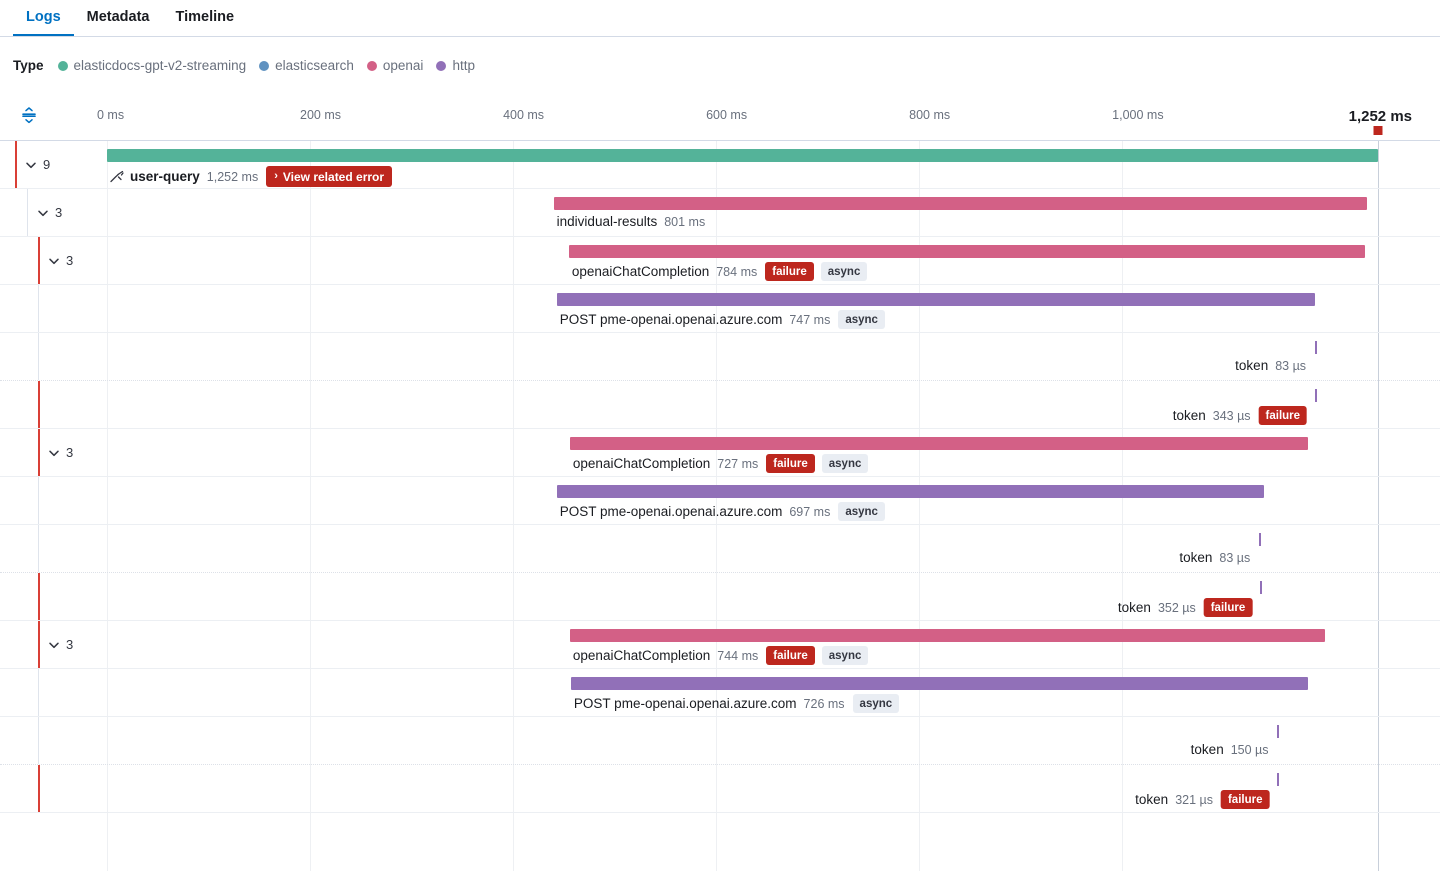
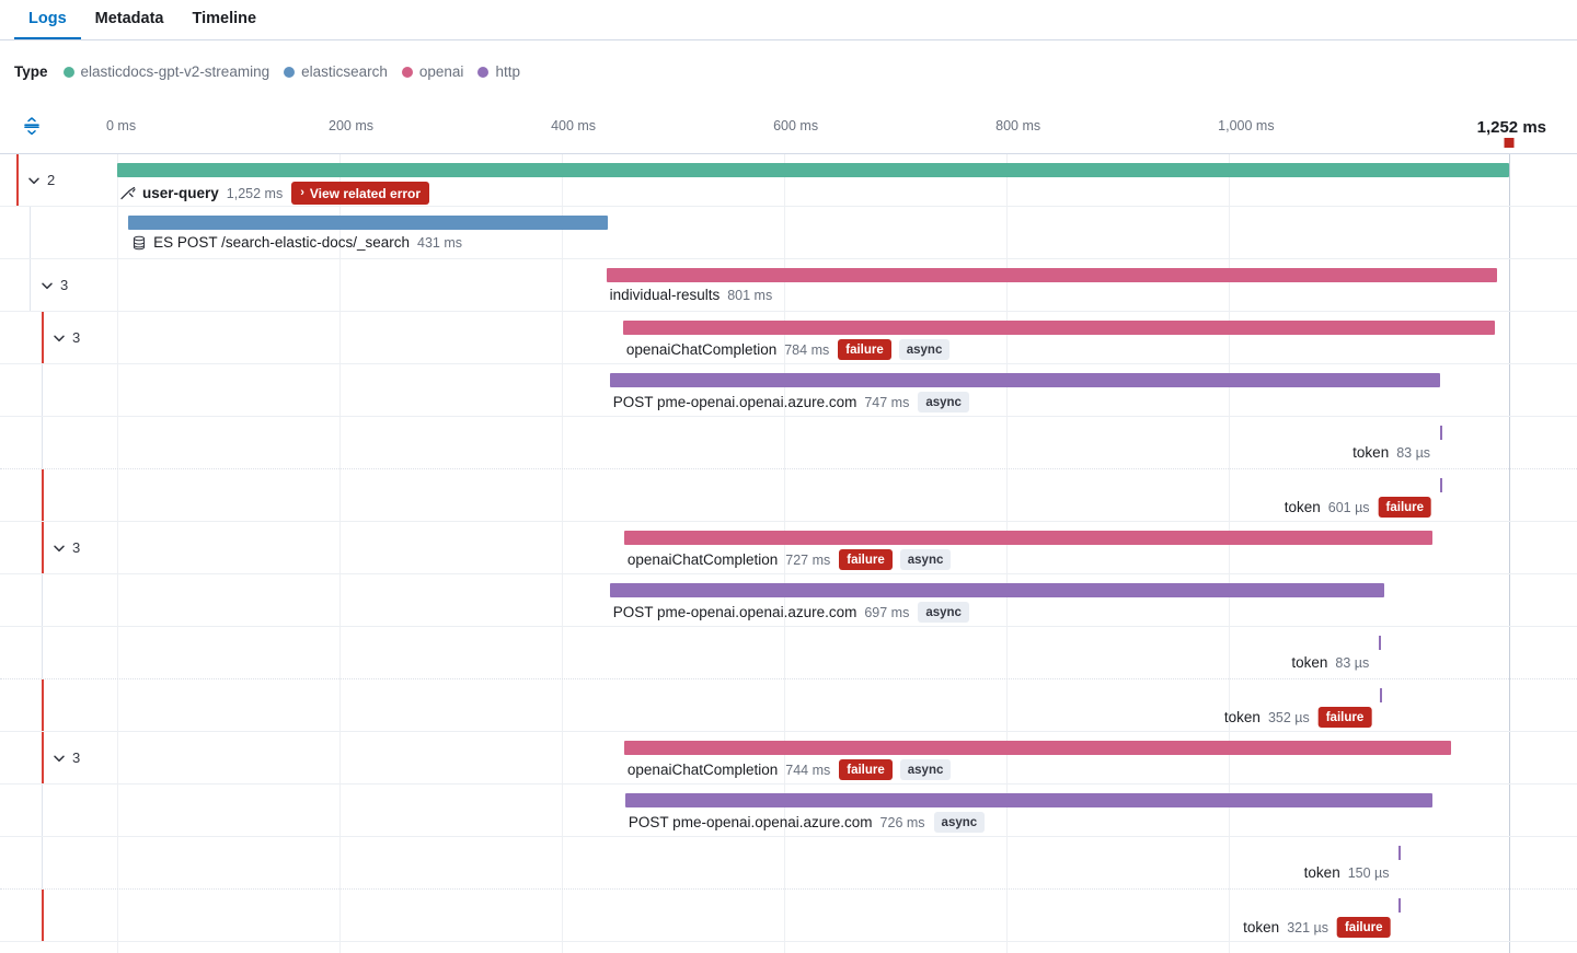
  Logs
  Metadata
  Timeline
  Type
  elasticdocs-gpt-v2-streaming
  elasticsearch
  openai
  http
  0 ms
  200 ms
  400 ms
  600 ms
  800 ms
  1,000 ms
  1,252 ms
- 9
+ 2
  user-query
  1,252 ms
  ›
  View related error
+ ES POST /search-elastic-docs/_search
+ 431 ms
  3
  individual-results
  801 ms
  3
  openaiChatCompletion
  784 ms
  failure
  async
  POST pme-openai.openai.azure.com
  747 ms
  async
  token
  83 µs
  token
- 343 µs
+ 601 µs
  failure
  3
  openaiChatCompletion
  727 ms
  failure
  async
  POST pme-openai.openai.azure.com
  697 ms
  async
  token
  83 µs
  token
  352 µs
  failure
  3
  openaiChatCompletion
  744 ms
  failure
  async
  POST pme-openai.openai.azure.com
  726 ms
  async
  token
  150 µs
  token
  321 µs
  failure
